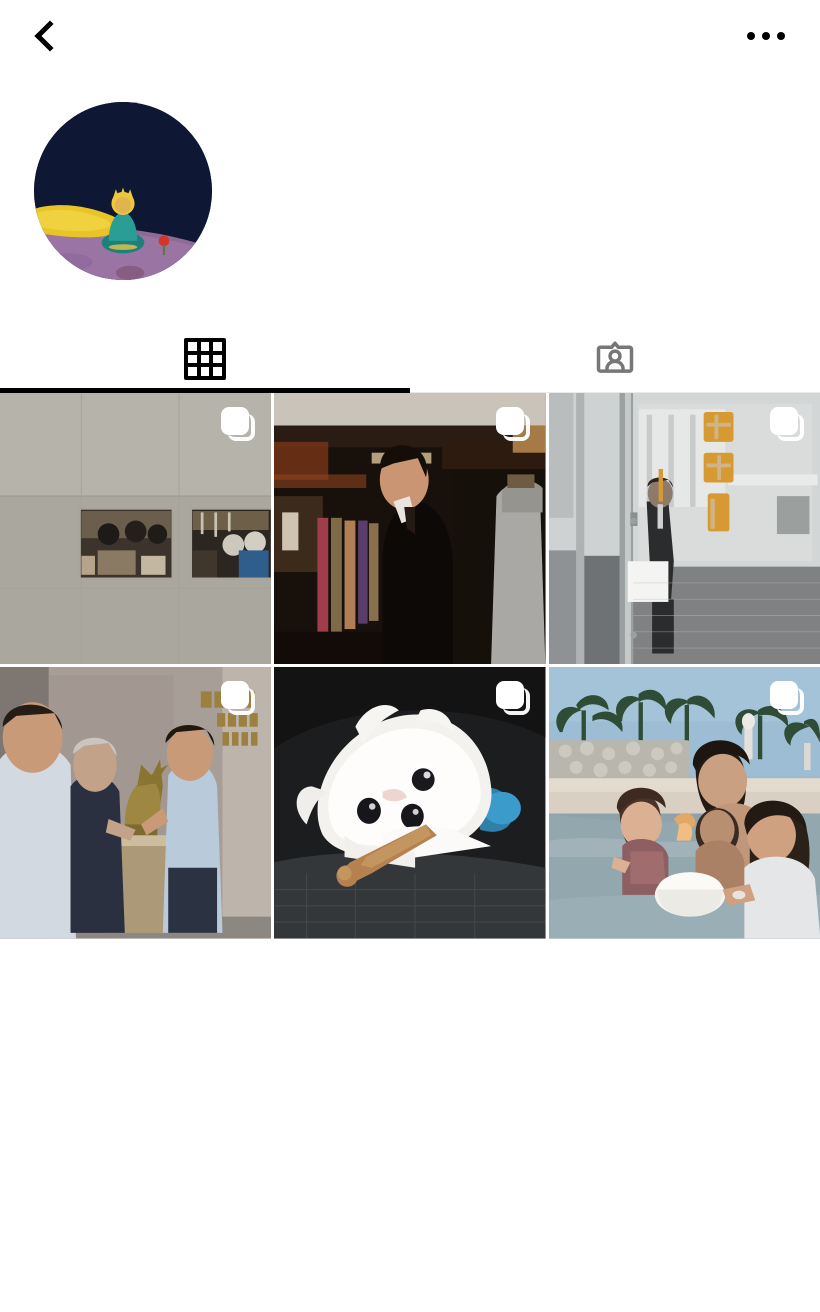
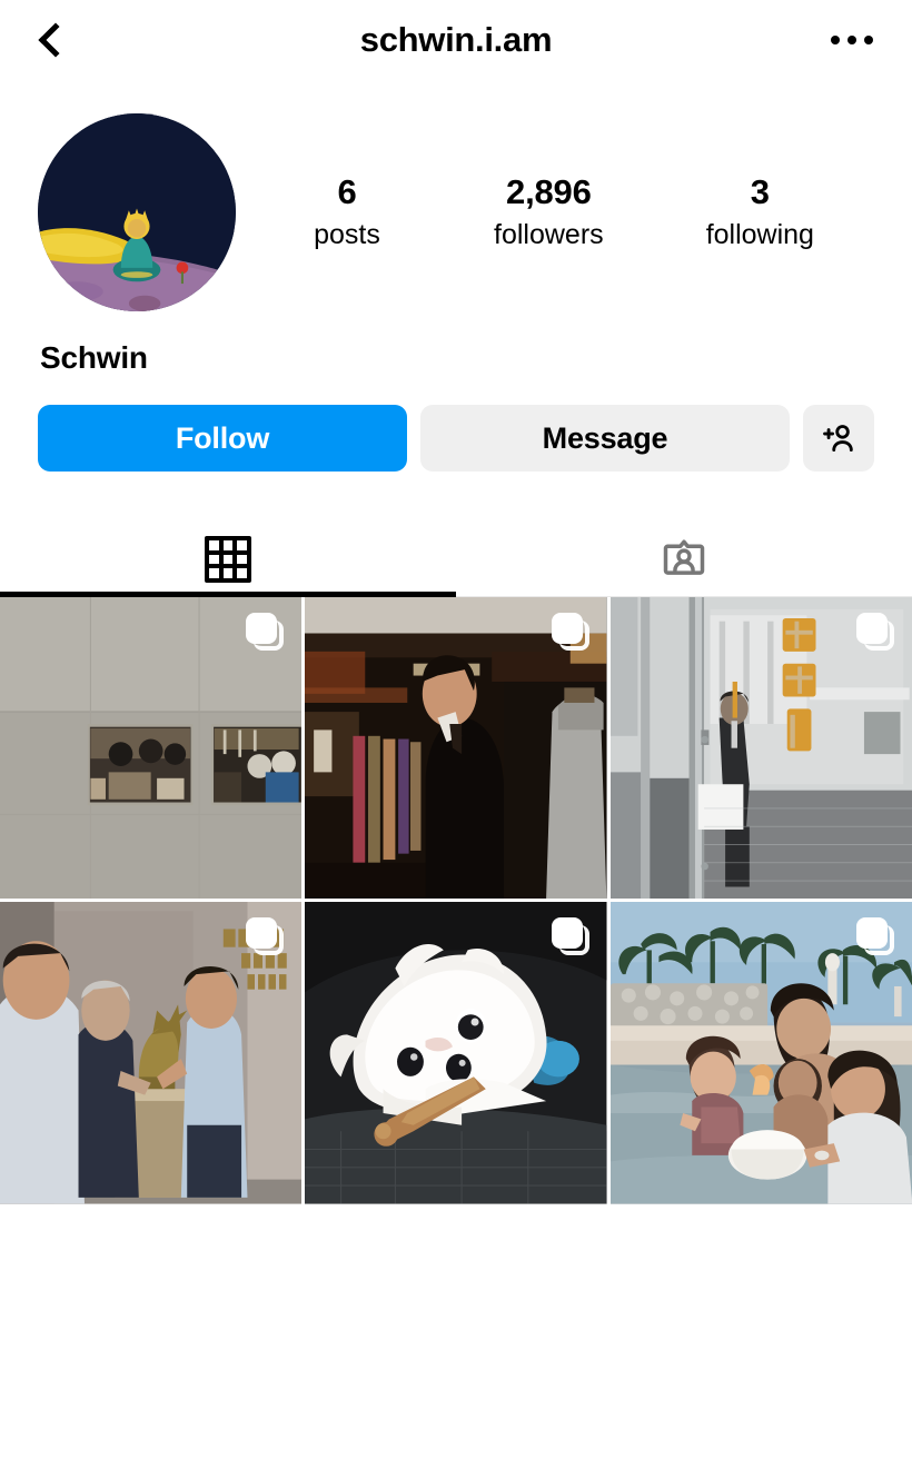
+ schwin.i.am
+ 6
+ posts
+ 2,896
+ followers
+ 3
+ following
+ Schwin
+ Follow
+ Message
